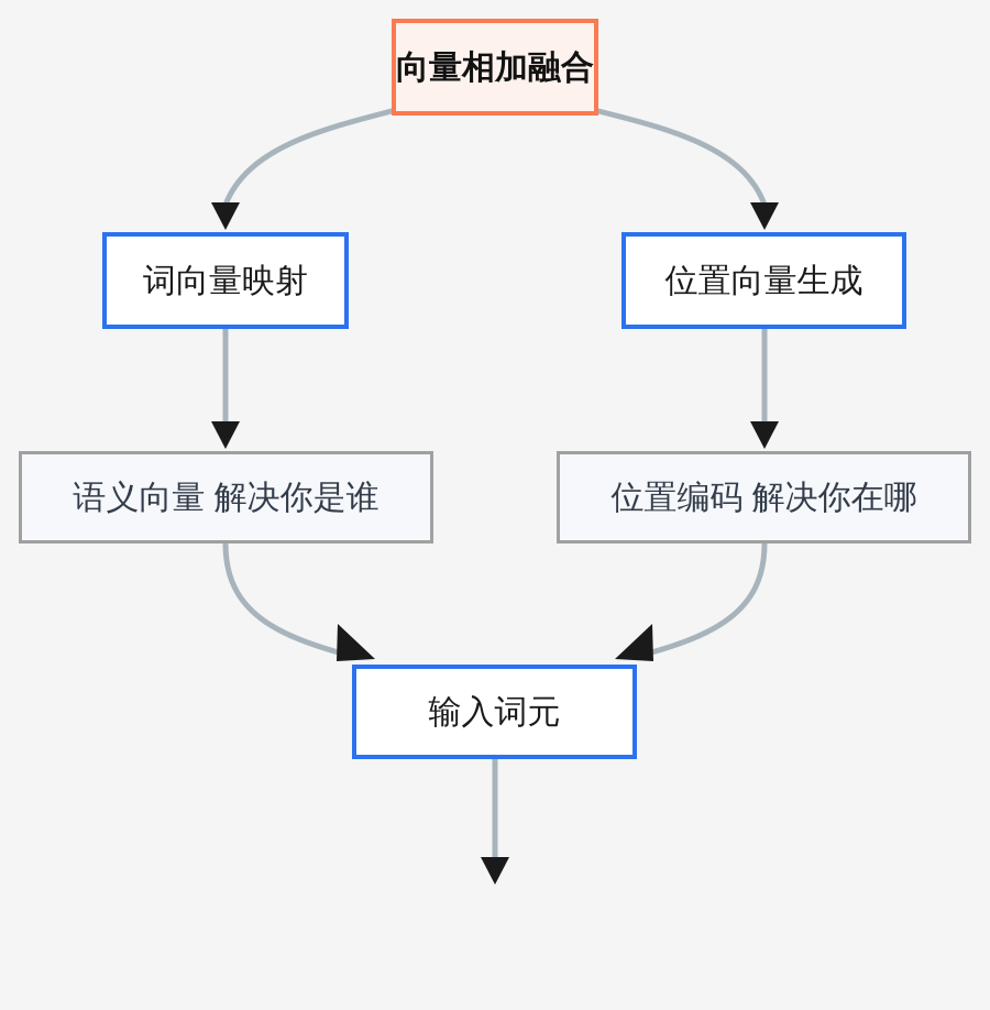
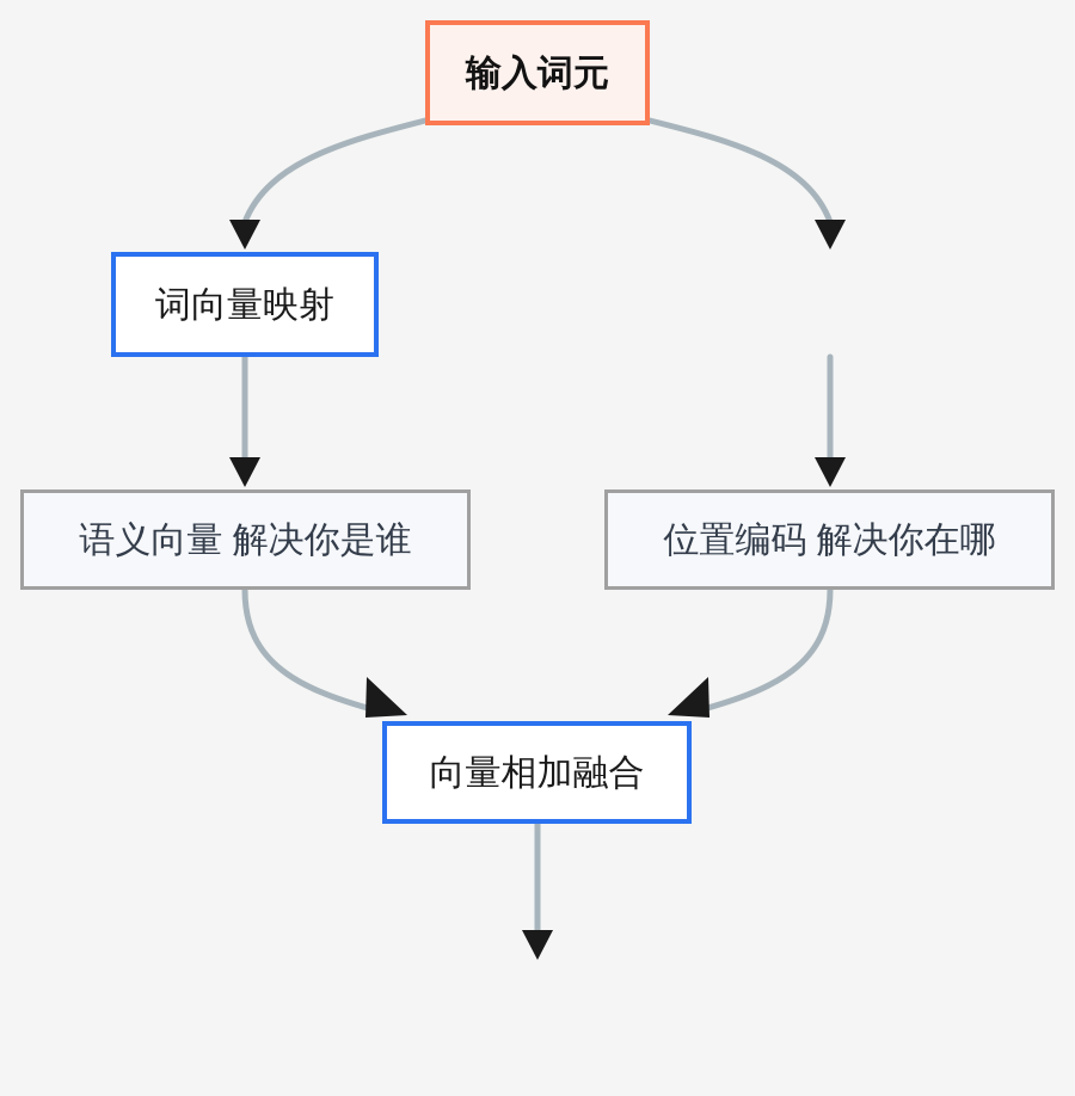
- 向量相加融合
+ 输入词元
  词向量映射
- 位置向量生成
  语义向量 解决你是谁
  位置编码 解决你在哪
- 输入词元
+ 向量相加融合
